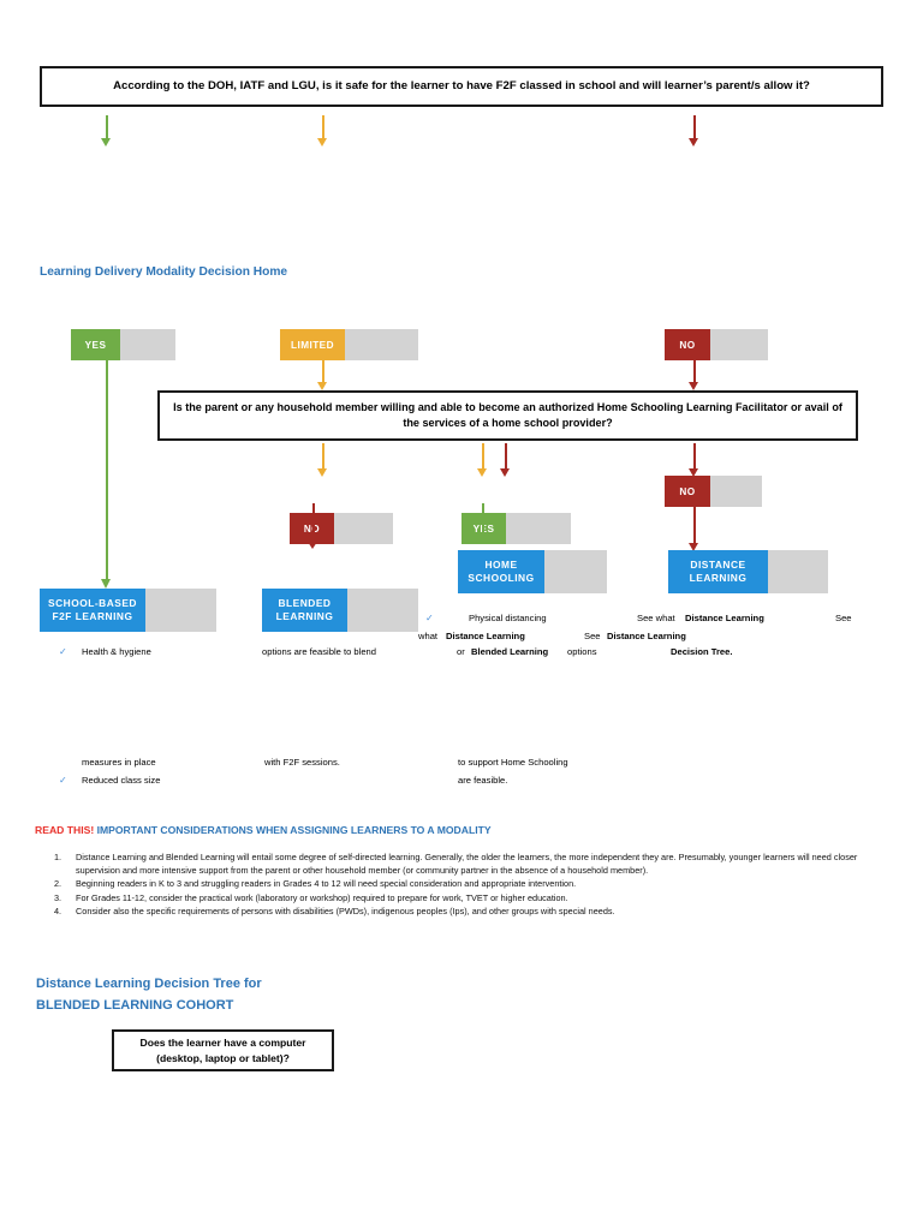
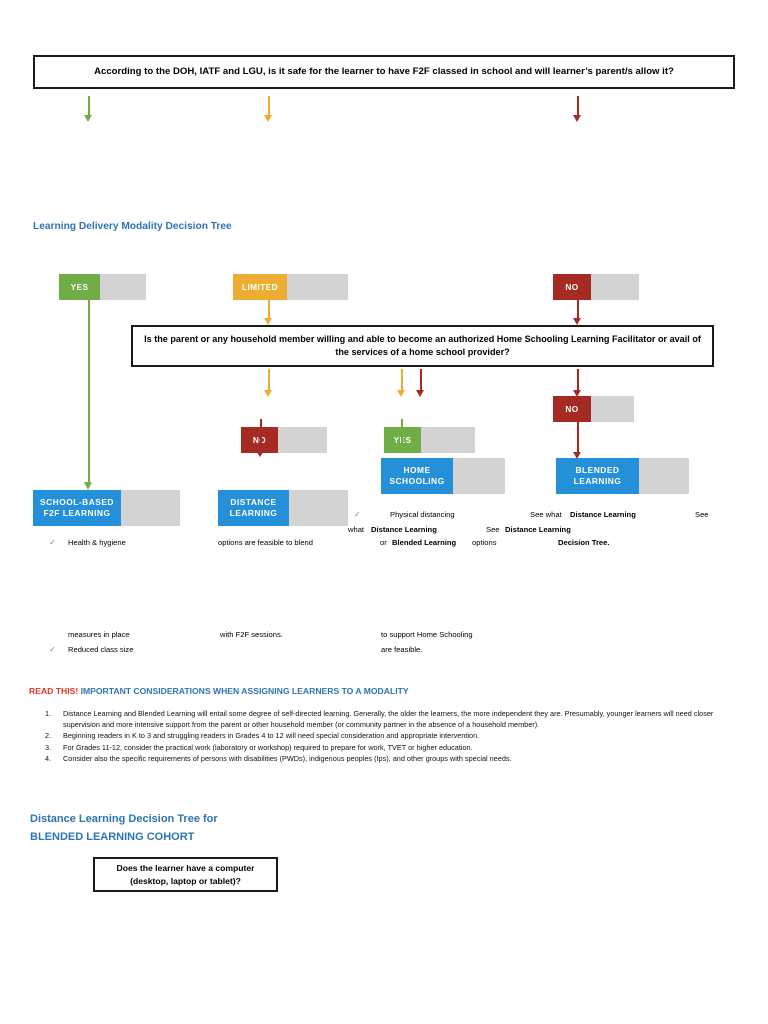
  According to the DOH, IATF and LGU, is it safe for the learner to have F2F classed in school and will learner’s parent/s allow it?
- Learning Delivery Modality Decision Home
+ Learning Delivery Modality Decision Tree
  YES
  LIMITED
  NO
  Is the parent or any household member willing and able to become an authorized Home Schooling Learning Facilitator or avail of the services of a home school provider?
  NO
  NO
  HOME
  SCHOOLING
- DISTANCE
+ BLENDED
  LEARNING
  SCHOOL-BASED
  F2F LEARNING
- BLENDED
+ DISTANCE
  LEARNING
  ✓
  Physical distancing
  See what
  Distance Learning
  See
  what
  Distance Learning
  See
  Distance Learning
  ✓
  Health & hygiene
  options are feasible to blend
  or
  Blended Learning
  options
  Decision Tree.
  measures in place
  with F2F sessions.
  to support Home Schooling
  ✓
  Reduced class size
  are feasible.
  READ THIS! IMPORTANT CONSIDERATIONS WHEN ASSIGNING LEARNERS TO A MODALITY
  1.
  Distance Learning and Blended Learning will entail some degree of self-directed learning. Generally, the older the learners, the more independent they are. Presumably, younger learners will need closer supervision and more intensive support from the parent or other household member (or community partner in the absence of a household member).
  2.
  Beginning readers in K to 3 and struggling readers in Grades 4 to 12 will need special consideration and appropriate intervention.
  3.
  For Grades 11-12, consider the practical work (laboratory or workshop) required to prepare for work, TVET or higher education.
  4.
  Consider also the specific requirements of persons with disabilities (PWDs), indigenous peoples (Ips), and other groups with special needs.
  Distance Learning Decision Tree for
  BLENDED LEARNING COHORT
  Does the learner have a computer (desktop, laptop or tablet)?
